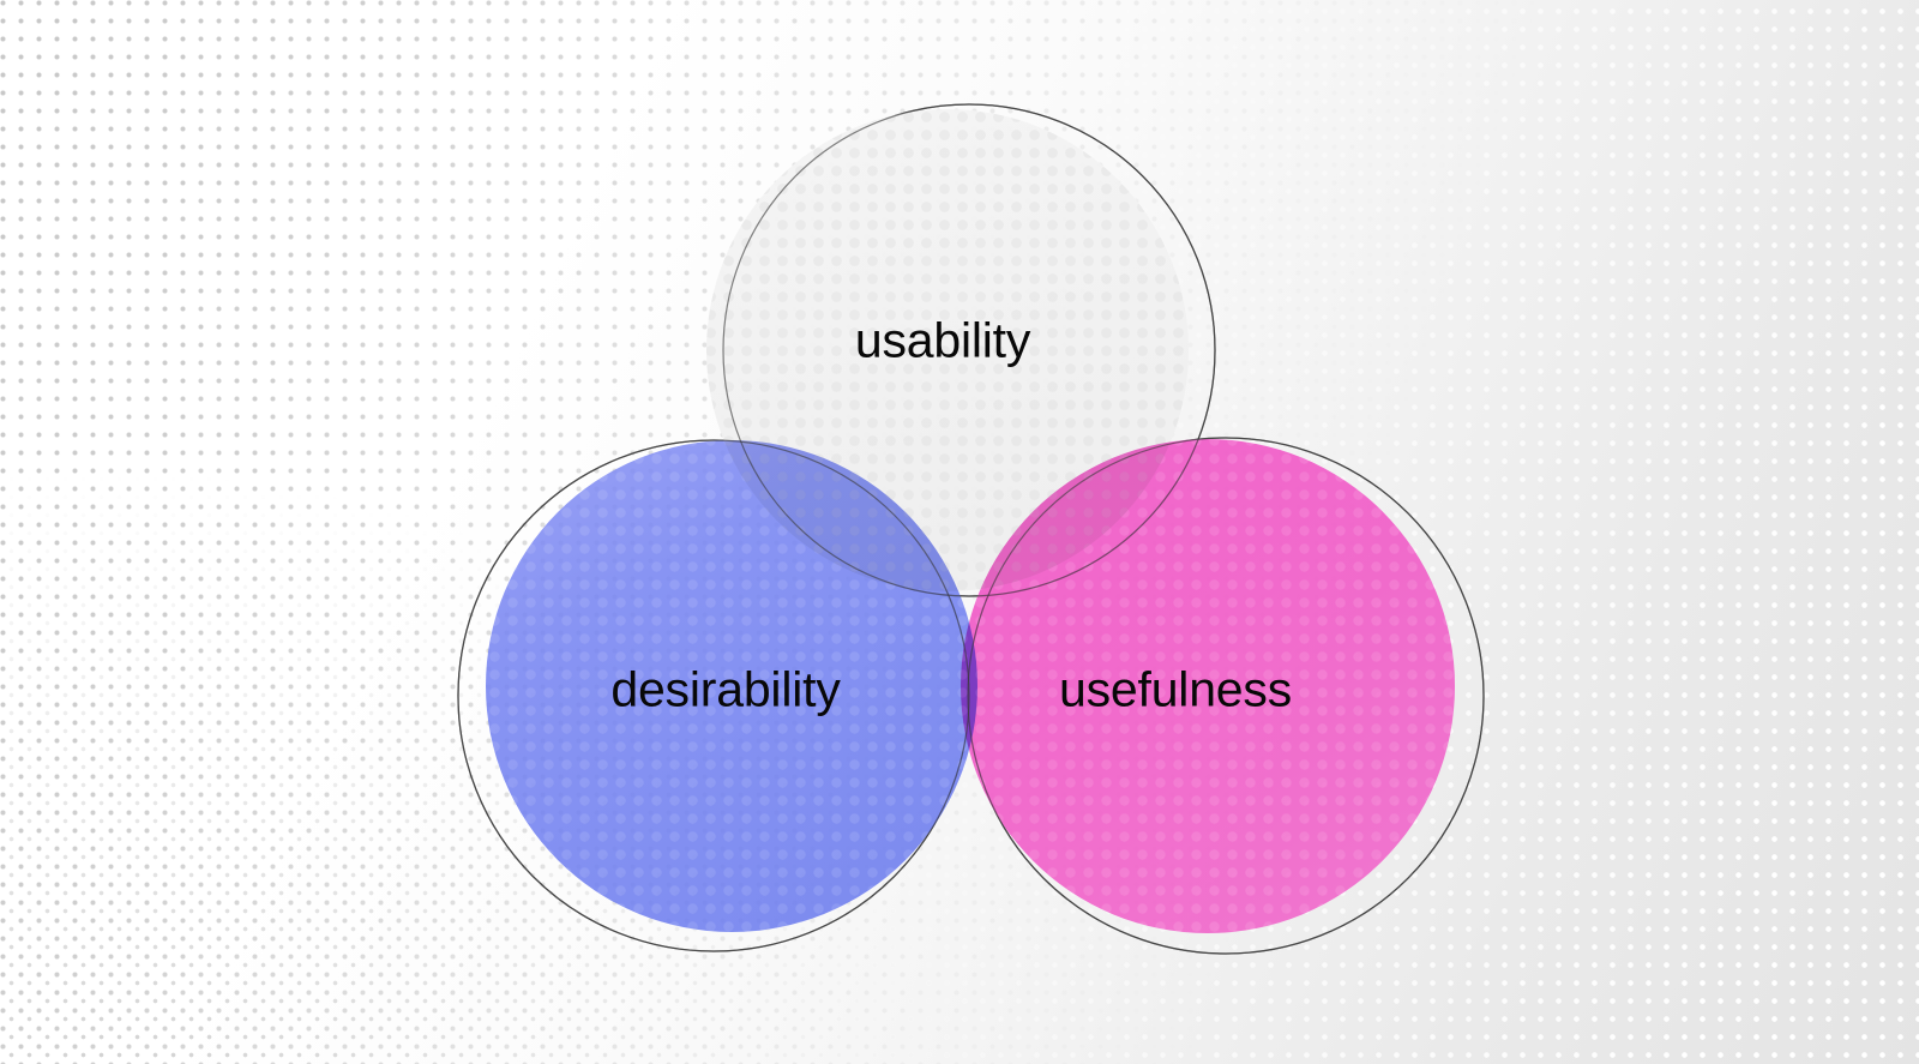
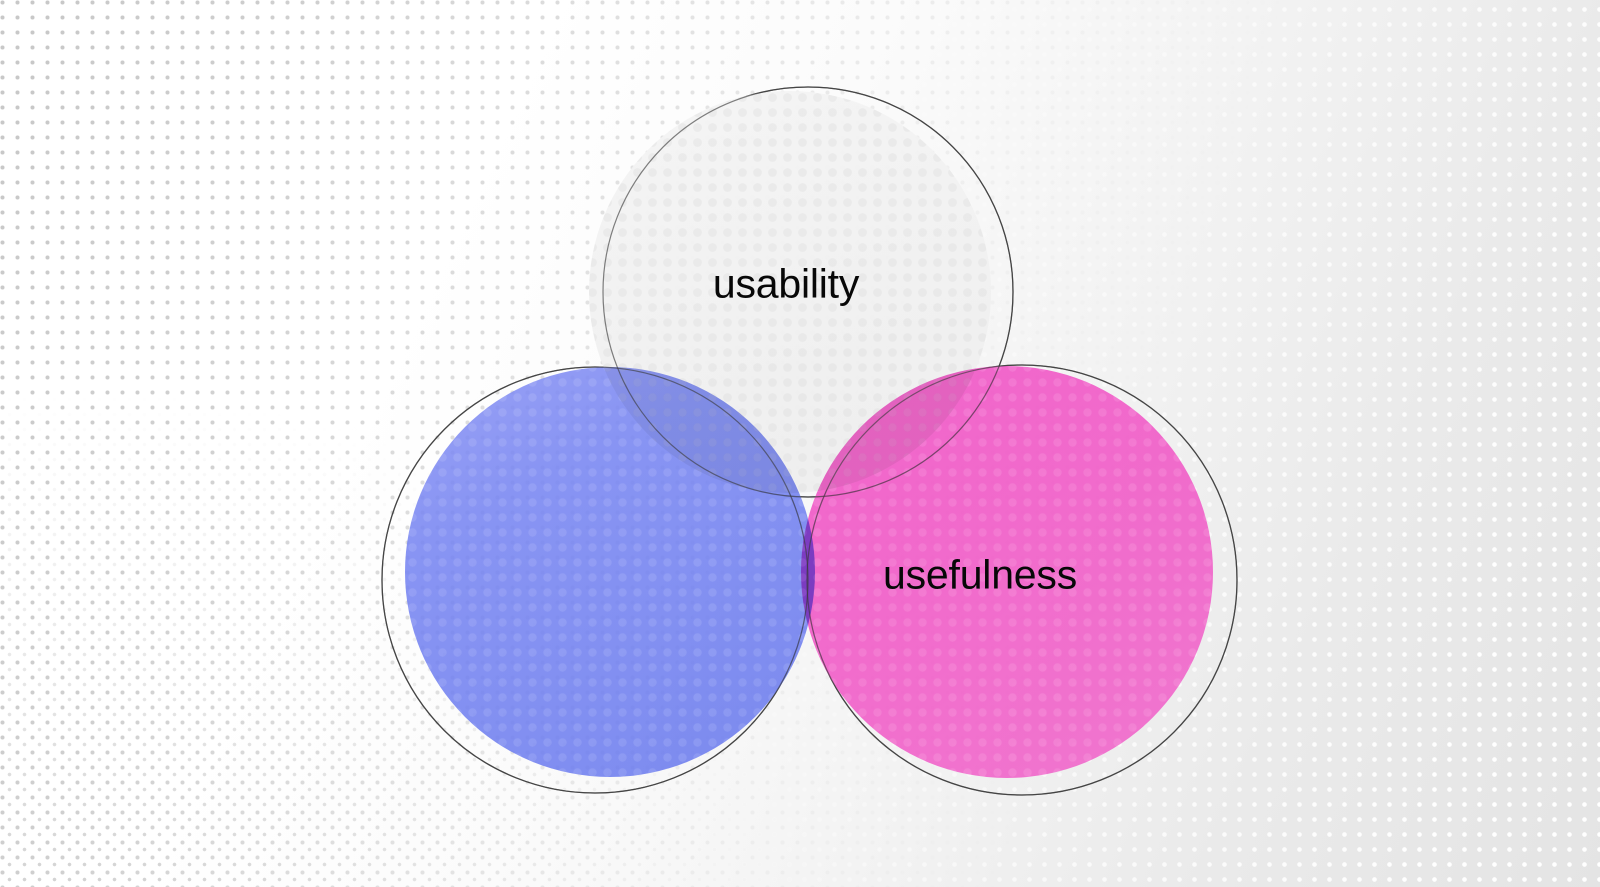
  usability
- desirability
  usefulness
